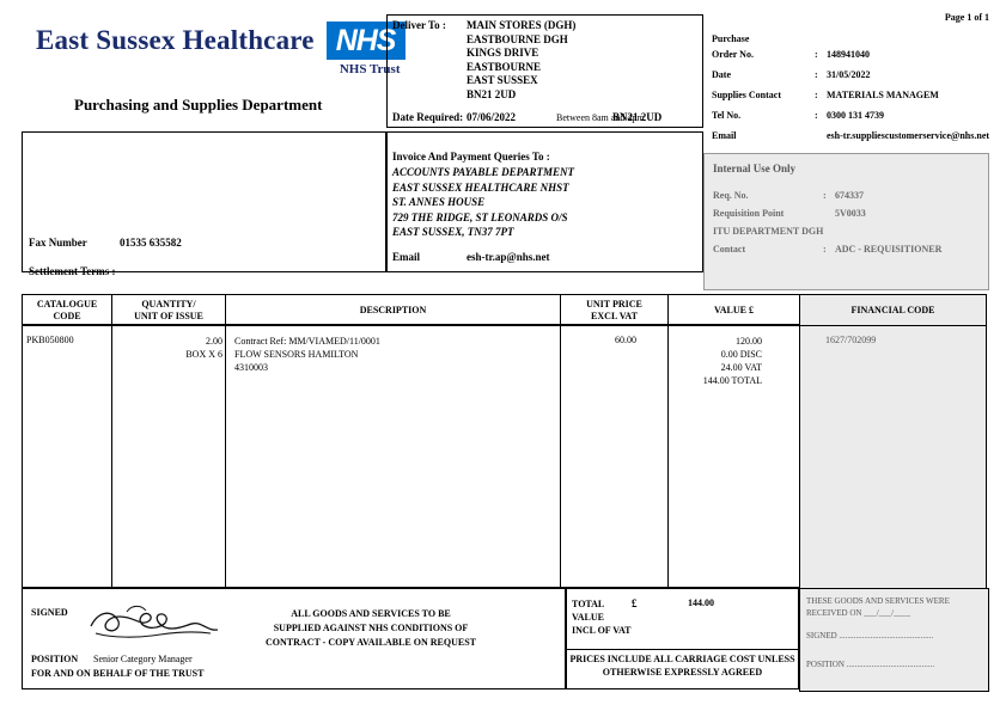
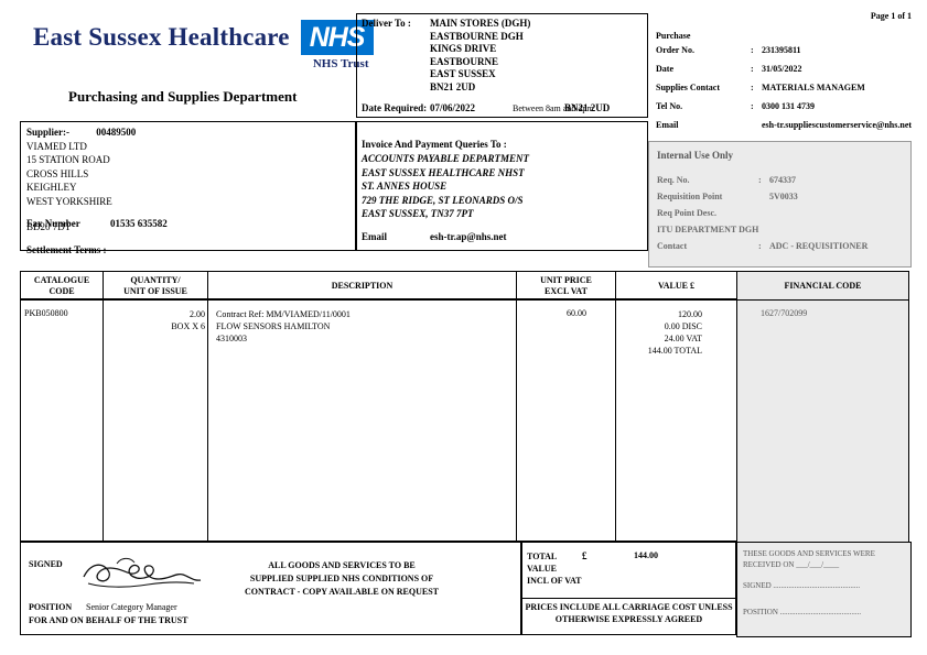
  Page 1 of 1
  East Sussex Healthcare NHS
  NHS Trust
  Purchasing and Supplies Department
  Deliver To :
  MAIN STORES (DGH)
  EASTBOURNE DGH
  KINGS DRIVE
  EASTBOURNE
  EAST SUSSEX
  BN21 2UD
  Date Required:
  07/06/2022
  Between 8am and 4pm
  BN21 2UD
  Purchase
  Order No.
  :
- 148941040
+ 231395811
  Date
  :
  31/05/2022
  Supplies Contact
  :
  MATERIALS MANAGEM
  Tel No.
  :
  0300 131 4739
  Email
  esh-tr.suppliescustomerservice@nhs.net
+ Supplier:- 00489500
+ VIAMED LTD
+ 15 STATION ROAD
+ CROSS HILLS
+ KEIGHLEY
+ WEST YORKSHIRE
+ BD20 7DT
  Fax Number
  01535 635582
  Settlement Terms :
  Invoice And Payment Queries To :
  ACCOUNTS PAYABLE DEPARTMENT
  EAST SUSSEX HEALTHCARE NHST
  ST. ANNES HOUSE
  729 THE RIDGE, ST LEONARDS O/S
  EAST SUSSEX, TN37 7PT
  Email
  esh-tr.ap@nhs.net
  Internal Use Only
  Req. No.
  :
  674337
  Requisition Point
  5V0033
+ Req Point Desc.
  ITU DEPARTMENT DGH
  Contact
  :
  ADC - REQUISITIONER
  CATALOGUE
  CODE
  QUANTITY/
  UNIT OF ISSUE
  DESCRIPTION
  UNIT PRICE
  EXCL VAT
  VALUE £
  FINANCIAL CODE
  PKB050800
  2.00
  BOX X 6
  Contract Ref: MM/VIAMED/11/0001
  FLOW SENSORS HAMILTON
  4310003
  60.00
  120.00
  0.00 DISC
  24.00 VAT
  144.00 TOTAL
  1627/702099
  SIGNED
  POSITION
  Senior Category Manager
  FOR AND ON BEHALF OF THE TRUST
  ALL GOODS AND SERVICES TO BE
- SUPPLIED AGAINST NHS CONDITIONS OF
+ SUPPLIED SUPPLIED NHS CONDITIONS OF
  CONTRACT - COPY AVAILABLE ON REQUEST
  TOTAL
  VALUE
  INCL OF VAT
  £
  144.00
  PRICES INCLUDE ALL CARRIAGE COST UNLESS
  OTHERWISE EXPRESSLY AGREED
  THESE GOODS AND SERVICES WERE RECEIVED ON ___/___/____
  SIGNED .............................................
  POSITION ..........................................
